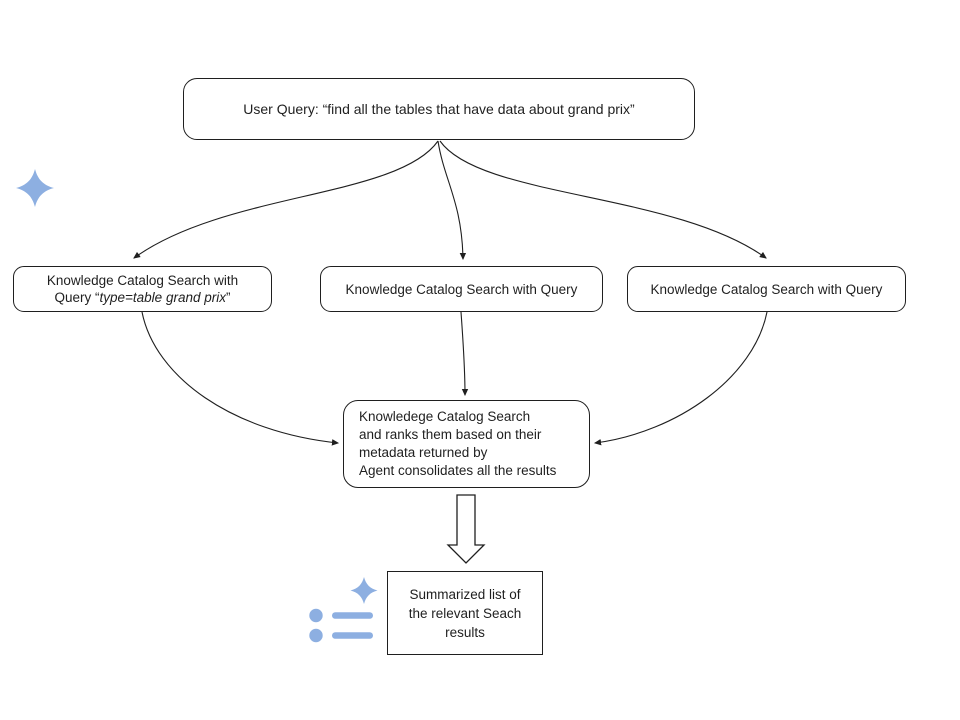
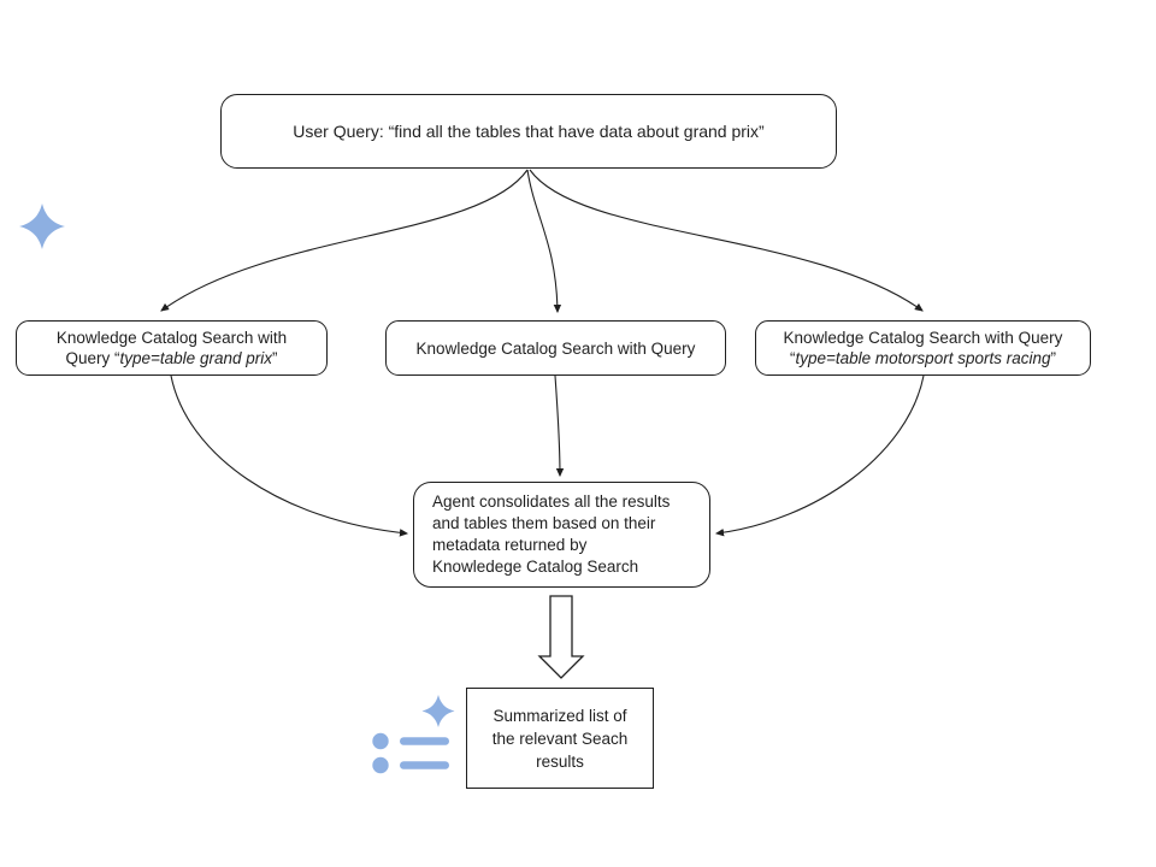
  User Query: “find all the tables that have data about grand prix”
  Knowledge Catalog Search with
  Query “type=table grand prix”
  Knowledge Catalog Search with Query
  Knowledge Catalog Search with Query
+ “type=table motorsport sports racing”
- Knowledege Catalog Search
+ Agent consolidates all the results
- and ranks them based on their
+ and tables them based on their
  metadata returned by
- Agent consolidates all the results
+ Knowledege Catalog Search
  Summarized list of
  the relevant Seach
  results
